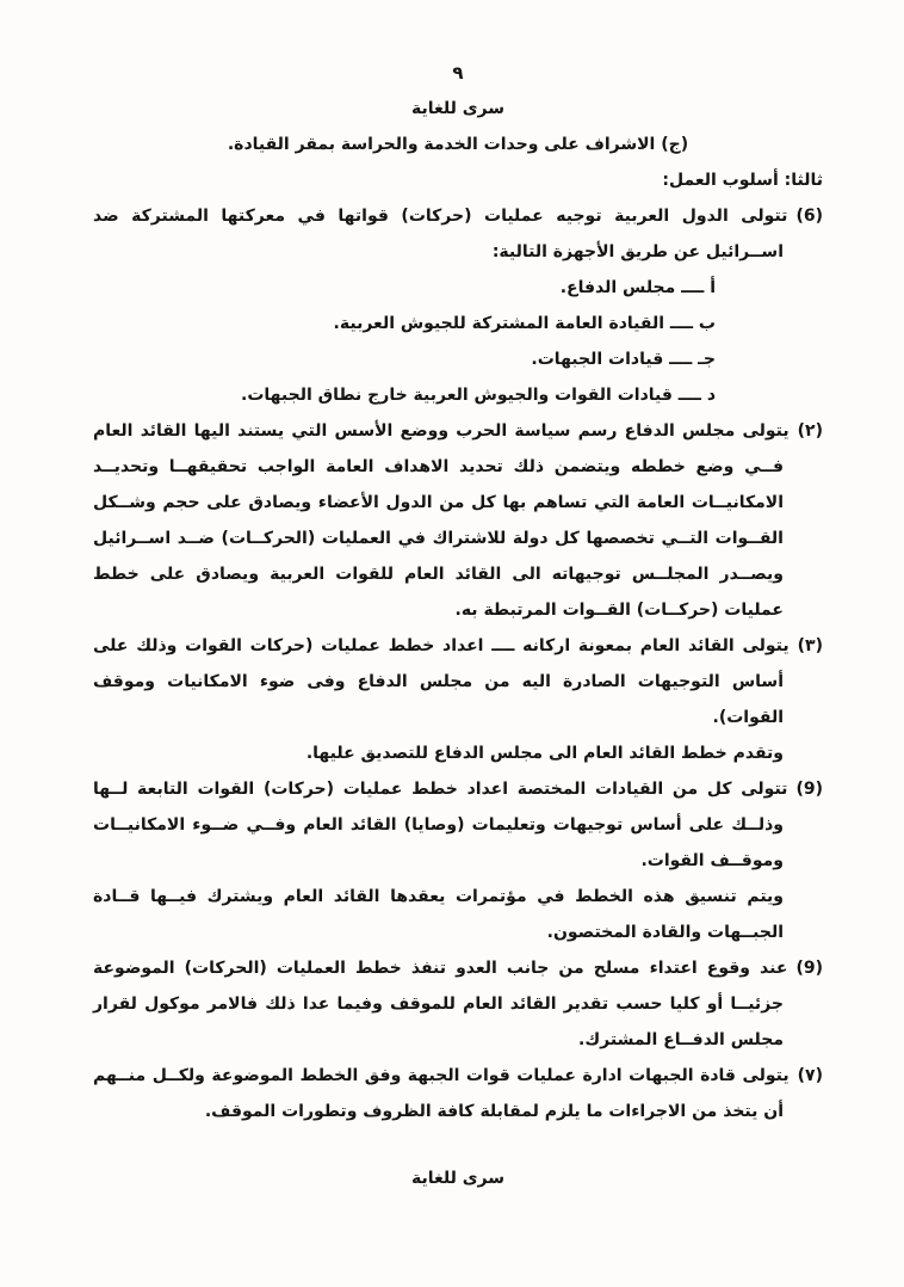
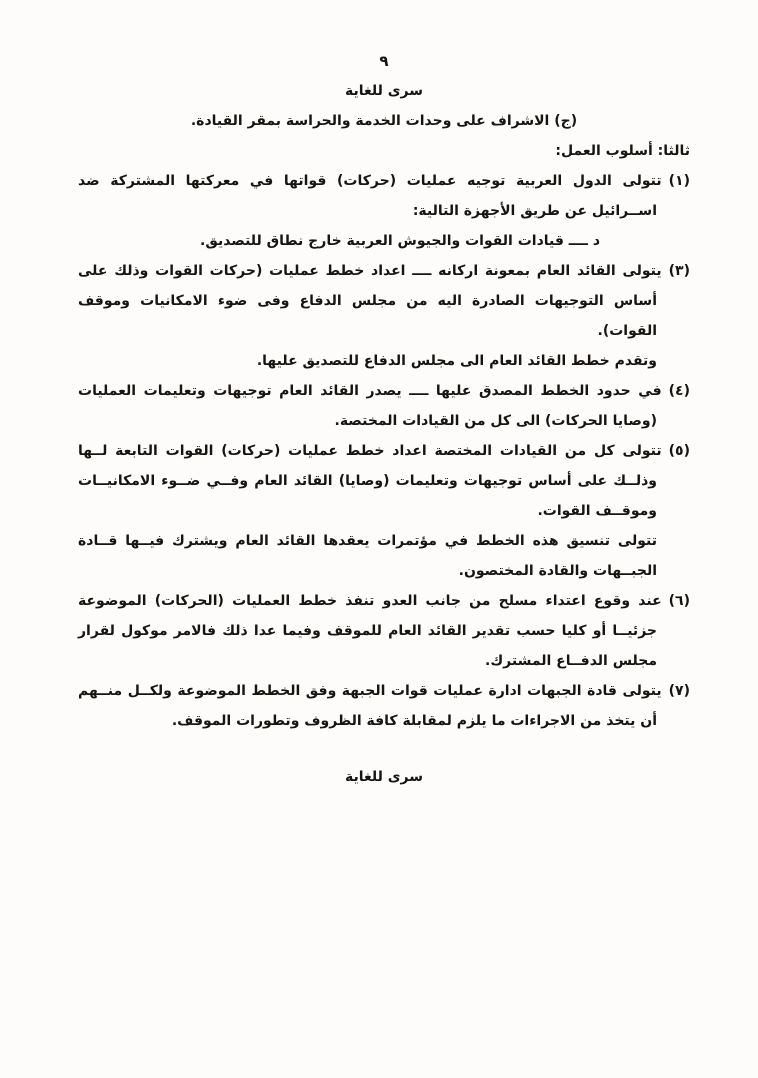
  ٩
  سرى للغاية
  (ج) الاشراف على وحدات الخدمة والحراسة بمقر القيادة.
  ثالثا: أسلوب العمل:
- (6)تتولى الدول العربية توجيه عمليات (حركات) قواتها في معركتها المشتركة ضد اســرائيل عن طريق الأجهزة التالية:
+ (١)تتولى الدول العربية توجيه عمليات (حركات) قواتها في معركتها المشتركة ضد اســرائيل عن طريق الأجهزة التالية:
- أ ــــ مجلس الدفاع.
- ب ــــ القيادة العامة المشتركة للجيوش العربية.
- جـ ــــ قيادات الجبهات.
- د ــــ قيادات القوات والجيوش العربية خارج نطاق الجبهات.
+ د ــــ قيادات القوات والجيوش العربية خارج نطاق للتصديق.
- (٢)يتولى مجلس الدفاع رسم سياسة الحرب ووضع الأسس التي يستند اليها القائد العام فــي وضع خططه ويتضمن ذلك تحديد الاهداف العامة الواجب تحقيقهــا وتحديــد الامكانيــات العامة التي تساهم بها كل من الدول الأعضاء ويصادق على حجم وشــكل القــوات التــي تخصصها كل دولة للاشتراك في العمليات (الحركــات) ضــد اســرائيل ويصــدر المجلــس توجيهاته الى القائد العام للقوات العربية ويصادق على خطط عمليات (حركــات) القــوات المرتبطة به.
  (٣)يتولى القائد العام بمعونة اركانه ــــ اعداد خطط عمليات (حركات القوات وذلك على أساس التوجيهات الصادرة اليه من مجلس الدفاع وفى ضوء الامكانيات وموقف القوات).
  وتقدم خطط القائد العام الى مجلس الدفاع للتصديق عليها.
+ (٤)في حدود الخطط المصدق عليها ــــ يصدر القائد العام توجيهات وتعليمات العمليات (وصايا الحركات) الى كل من القيادات المختصة.
- (9)تتولى كل من القيادات المختصة اعداد خطط عمليات (حركات) القوات التابعة لــها وذلــك على أساس توجيهات وتعليمات (وصايا) القائد العام وفــي ضــوء الامكانيــات وموقــف القوات.
+ (٥)تتولى كل من القيادات المختصة اعداد خطط عمليات (حركات) القوات التابعة لــها وذلــك على أساس توجيهات وتعليمات (وصايا) القائد العام وفــي ضــوء الامكانيــات وموقــف القوات.
- ويتم تنسيق هذه الخطط في مؤتمرات يعقدها القائد العام ويشترك فيــها قــادة الجبــهات والقادة المختصون.
+ تتولى تنسيق هذه الخطط في مؤتمرات يعقدها القائد العام ويشترك فيــها قــادة الجبــهات والقادة المختصون.
- (9)عند وقوع اعتداء مسلح من جانب العدو تنفذ خطط العمليات (الحركات) الموضوعة جزئيــا أو كليا حسب تقدير القائد العام للموقف وفيما عدا ذلك فالامر موكول لقرار مجلس الدفــاع المشترك.
+ (٦)عند وقوع اعتداء مسلح من جانب العدو تنفذ خطط العمليات (الحركات) الموضوعة جزئيــا أو كليا حسب تقدير القائد العام للموقف وفيما عدا ذلك فالامر موكول لقرار مجلس الدفــاع المشترك.
  (٧)يتولى قادة الجبهات ادارة عمليات قوات الجبهة وفق الخطط الموضوعة ولكــل منــهم أن يتخذ من الاجراءات ما يلزم لمقابلة كافة الظروف وتطورات الموقف.
  سرى للغاية
